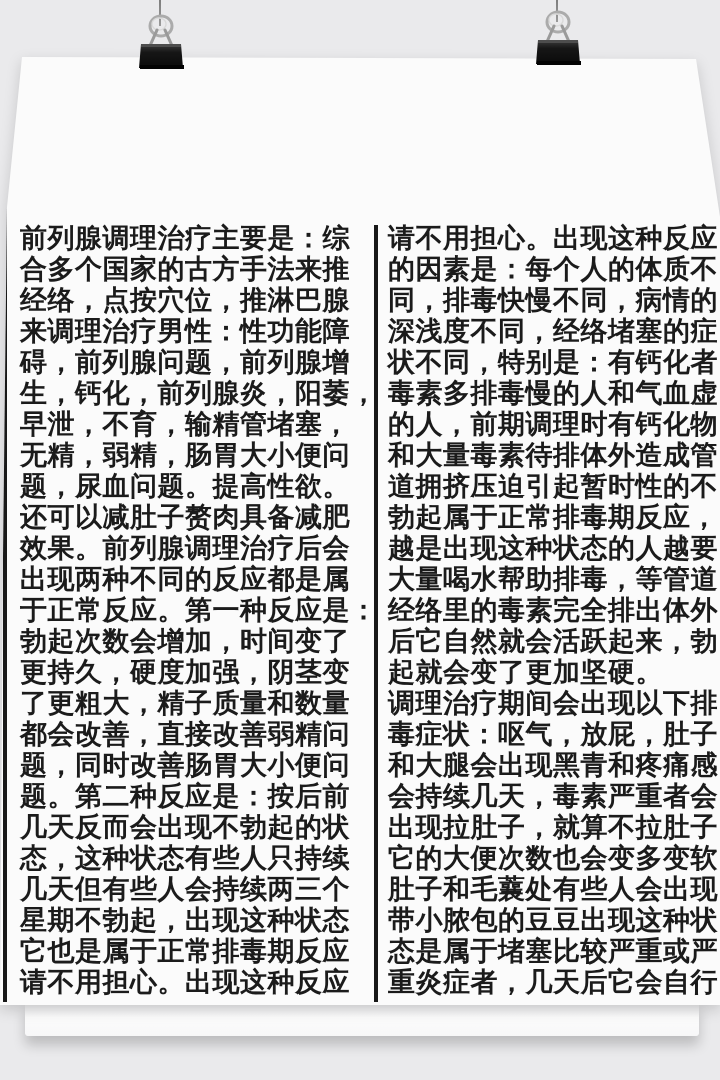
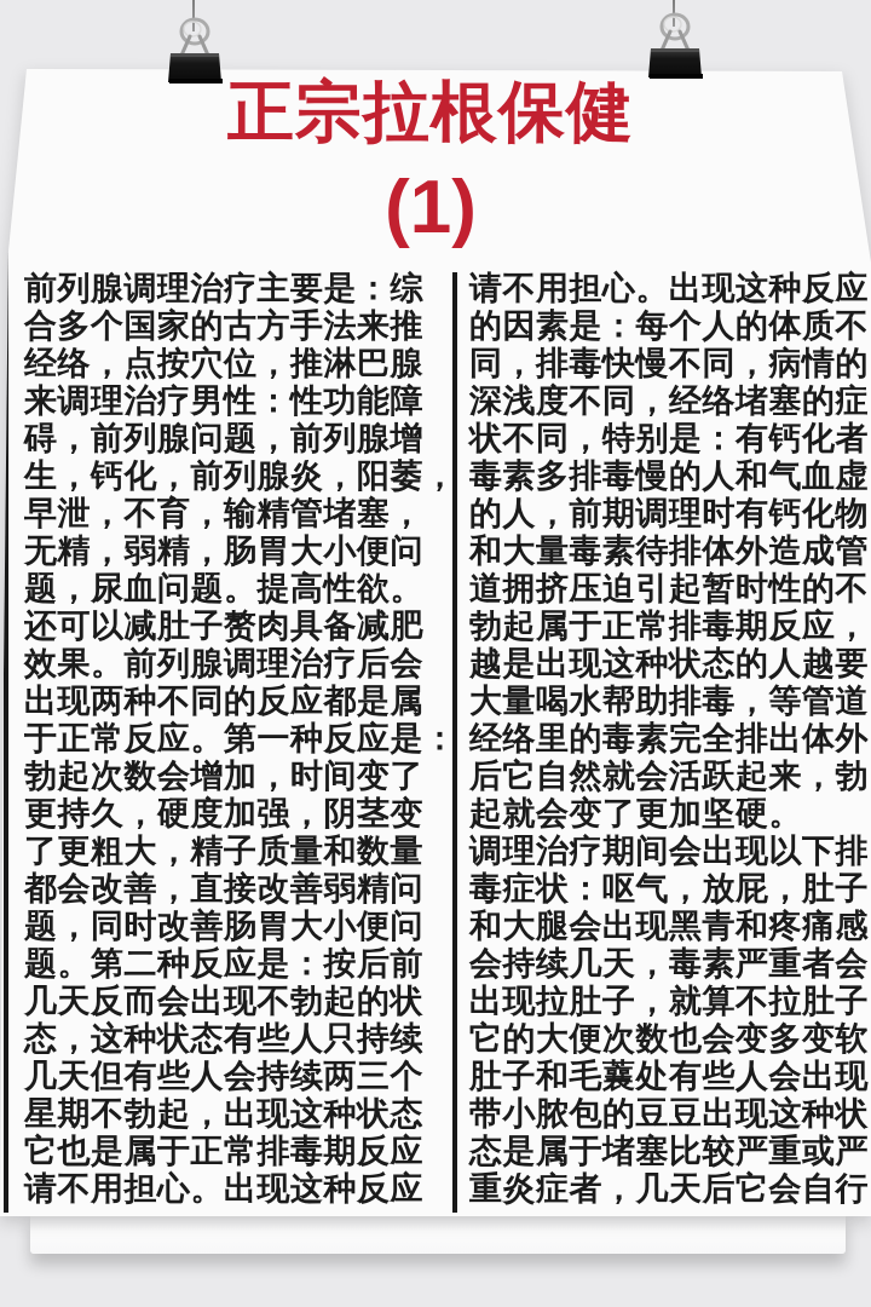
+ 正宗拉根保健
+ (1)
  前列腺调理治疗主要是：综
  合多个国家的古方手法来推
  经络，点按穴位，推淋巴腺
  来调理治疗男性：性功能障
  碍，前列腺问题，前列腺增
  生，钙化，前列腺炎，阳萎，
  早泄，不育，输精管堵塞，
  无精，弱精，肠胃大小便问
  题，尿血问题。提高性欲。
  还可以减肚子赘肉具备减肥
  效果。前列腺调理治疗后会
  出现两种不同的反应都是属
  于正常反应。第一种反应是：
  勃起次数会增加，时间变了
  更持久，硬度加强，阴茎变
  了更粗大，精子质量和数量
  都会改善，直接改善弱精问
  题，同时改善肠胃大小便问
  题。第二种反应是：按后前
  几天反而会出现不勃起的状
  态，这种状态有些人只持续
  几天但有些人会持续两三个
  星期不勃起，出现这种状态
  它也是属于正常排毒期反应
  请不用担心。出现这种反应
  请不用担心。出现这种反应
  的因素是：每个人的体质不
  同，排毒快慢不同，病情的
  深浅度不同，经络堵塞的症
  状不同，特别是：有钙化者
  毒素多排毒慢的人和气血虚
  的人，前期调理时有钙化物
  和大量毒素待排体外造成管
  道拥挤压迫引起暂时性的不
  勃起属于正常排毒期反应，
  越是出现这种状态的人越要
  大量喝水帮助排毒，等管道
  经络里的毒素完全排出体外
  后它自然就会活跃起来，勃
  起就会变了更加坚硬。
  调理治疗期间会出现以下排
  毒症状：呕气，放屁，肚子
  和大腿会出现黑青和疼痛感
  会持续几天，毒素严重者会
  出现拉肚子，就算不拉肚子
  它的大便次数也会变多变软
  肚子和毛蘘处有些人会出现
  带小脓包的豆豆出现这种状
  态是属于堵塞比较严重或严
  重炎症者，几天后它会自行
